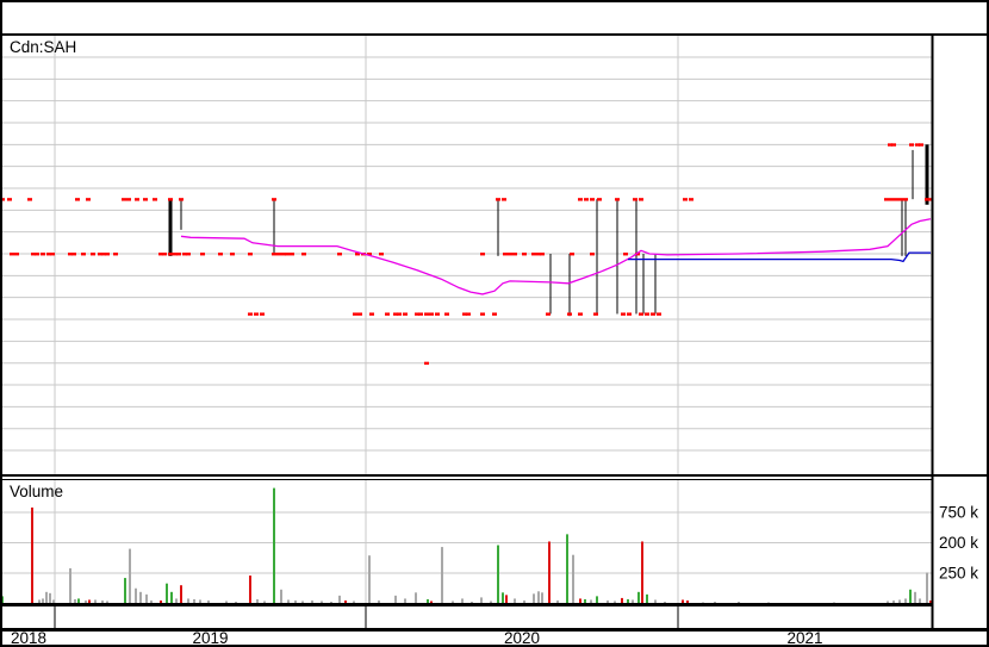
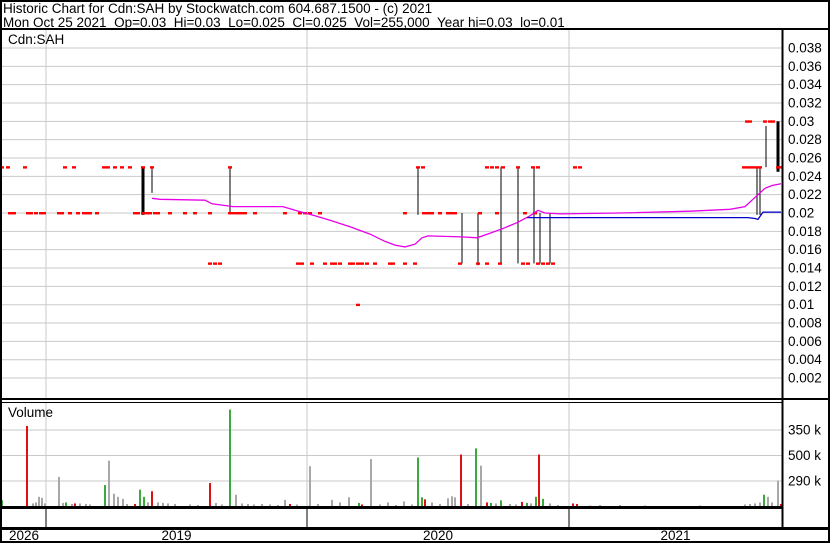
+ Historic Chart for Cdn:SAH by Stockwatch.com 604.687.1500 - (c) 2021
+ Mon Oct 25 2021 Op=0.03 Hi=0.03 Lo=0.025 Cl=0.025 Vol=255,000 Year hi=0.03 lo=0.01
+ 0.038
+ 0.036
+ 0.034
+ 0.032
+ 0.03
+ 0.028
+ 0.026
+ 0.024
+ 0.022
+ 0.02
+ 0.018
+ 0.016
+ 0.014
+ 0.012
+ 0.01
+ 0.008
+ 0.006
+ 0.004
+ 0.002
- 750 k
+ 350 k
- 200 k
+ 500 k
- 250 k
+ 290 k
- 2018
+ 2026
  2019
  2020
  2021
  Cdn:SAH
  Volume
